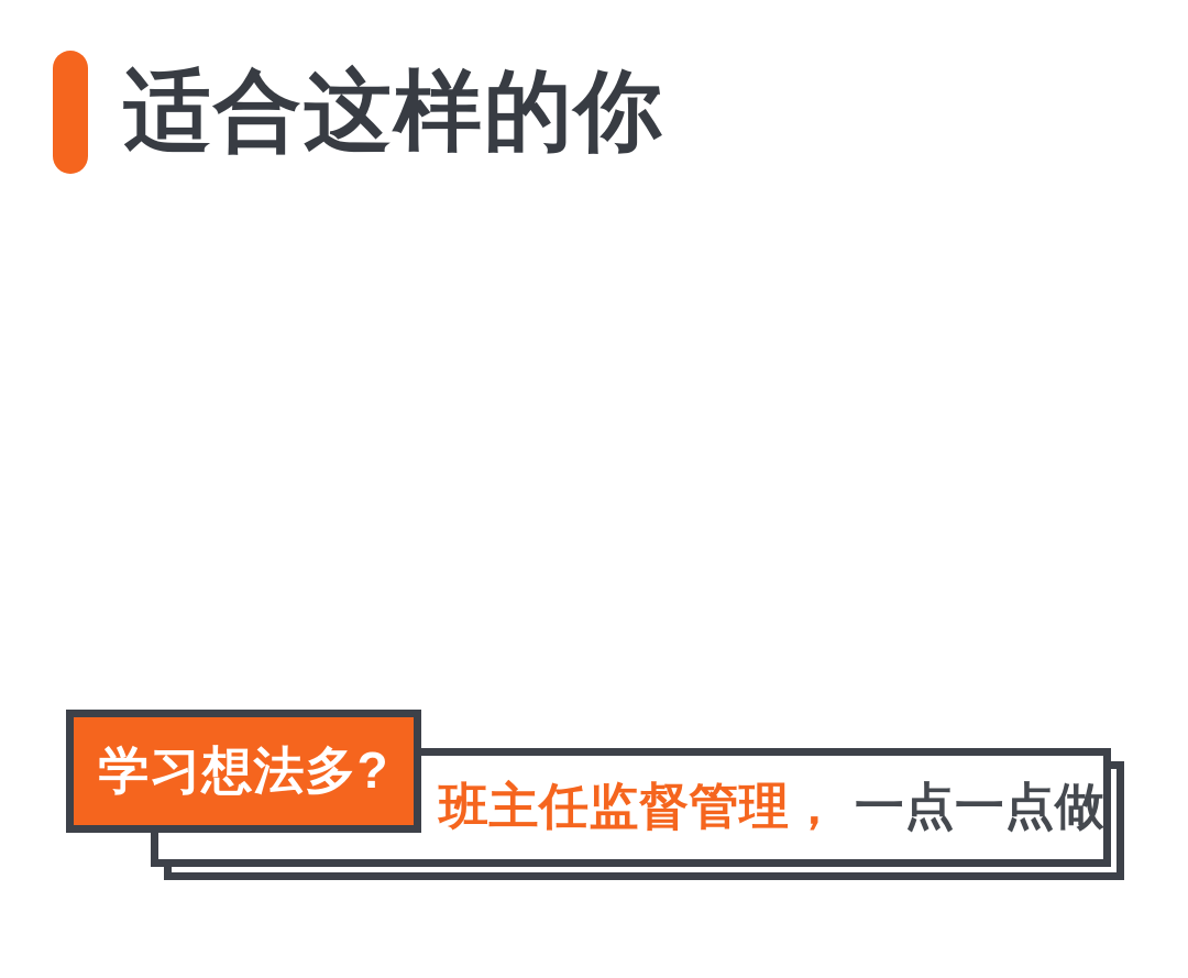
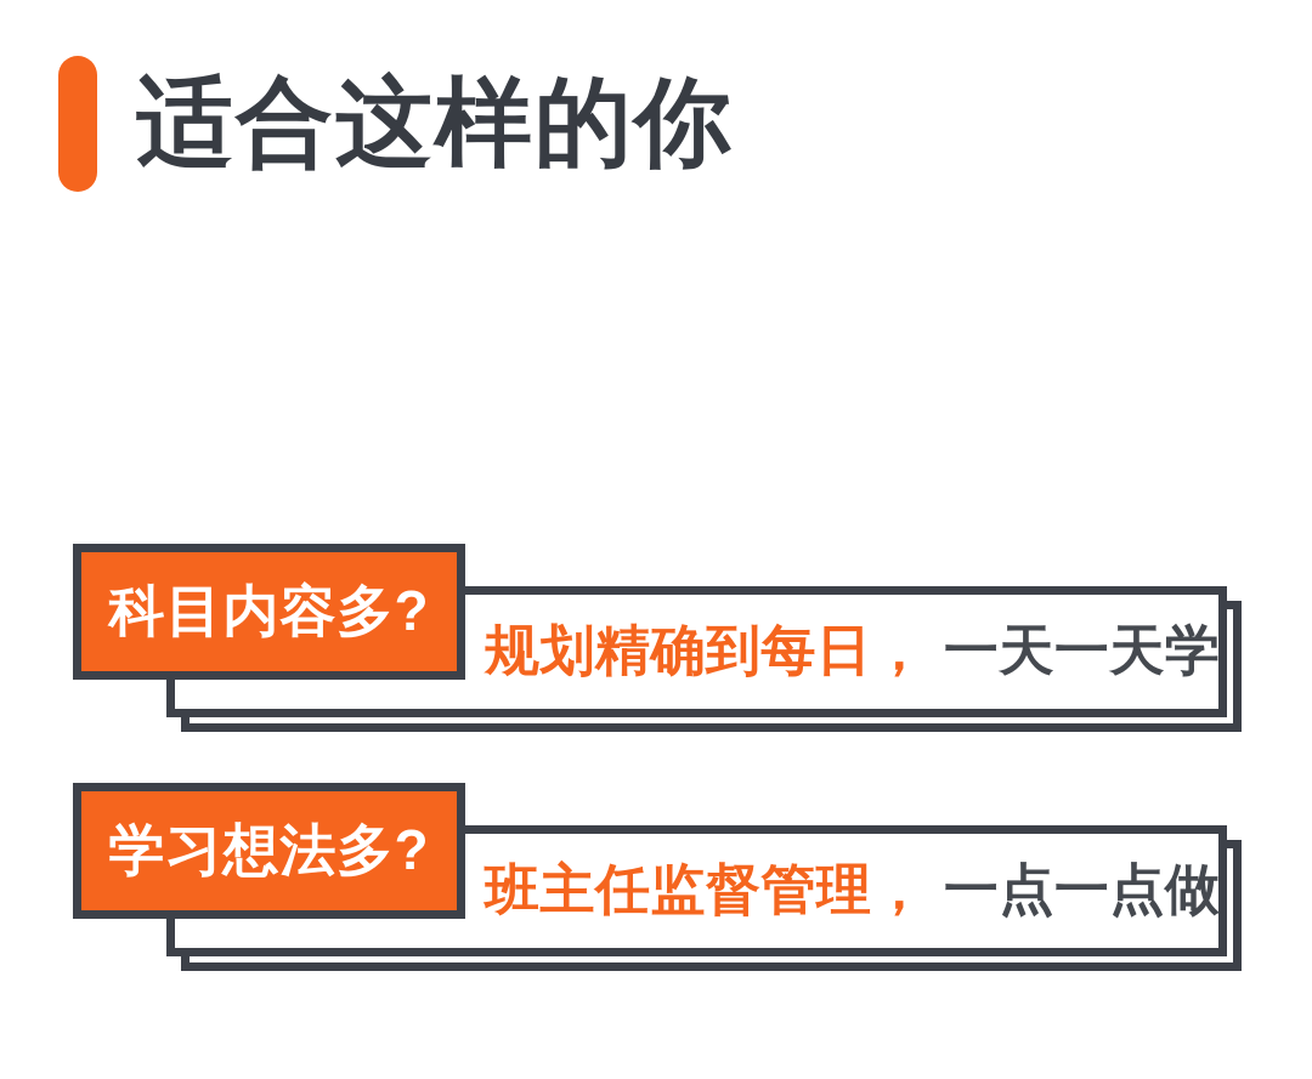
  适合这样的你
+ 规划精确到每日，
+ 一天一天学
+ 科目内容多?
  班主任监督管理，
  一点一点做
  学习想法多?
